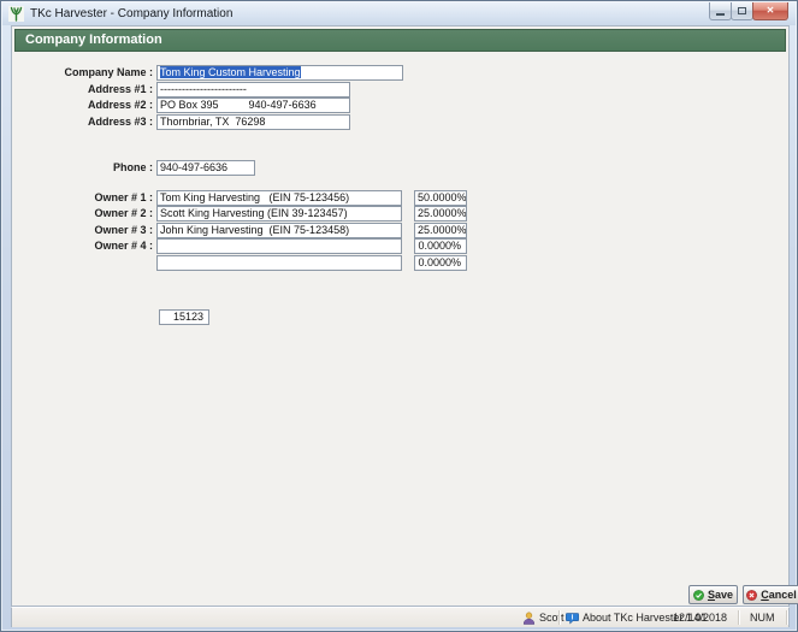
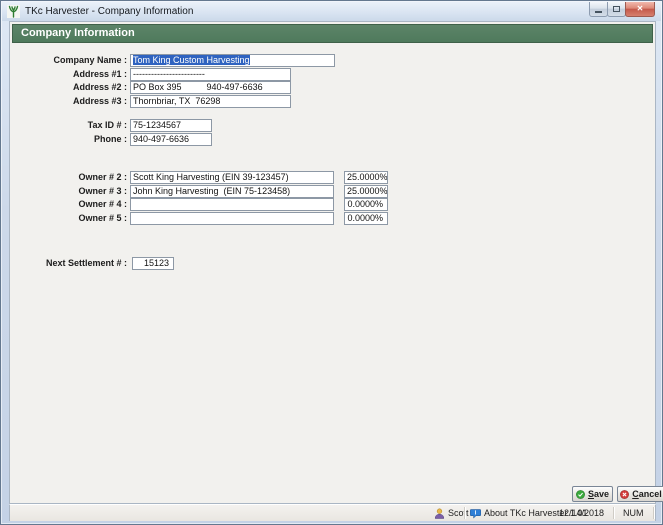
  TKc Harvester - Company Information
  ✕
  Company Information
  Company Name :
  Tom King Custom Harvesting
  Address #1 :
  ------------------------
  Address #2 :
  PO Box 395 940-497-6636
  Address #3 :
  Thornbriar, TX 76298
+ Tax ID # :
+ 75-1234567
  Phone :
  940-497-6636
- Owner # 1 :
- Tom King Harvesting (EIN 75-123456)
- 50.0000%
  Owner # 2 :
  Scott King Harvesting (EIN 39-123457)
  25.0000%
  Owner # 3 :
  John King Harvesting (EIN 75-123458)
  25.0000%
  Owner # 4 :
  0.0000%
+ Owner # 5 :
  0.0000%
+ Next Settlement # :
  15123
  Save
  Cancel
  Scot
  About TKc Harvester 1.01
  12/14/2018
  NUM
